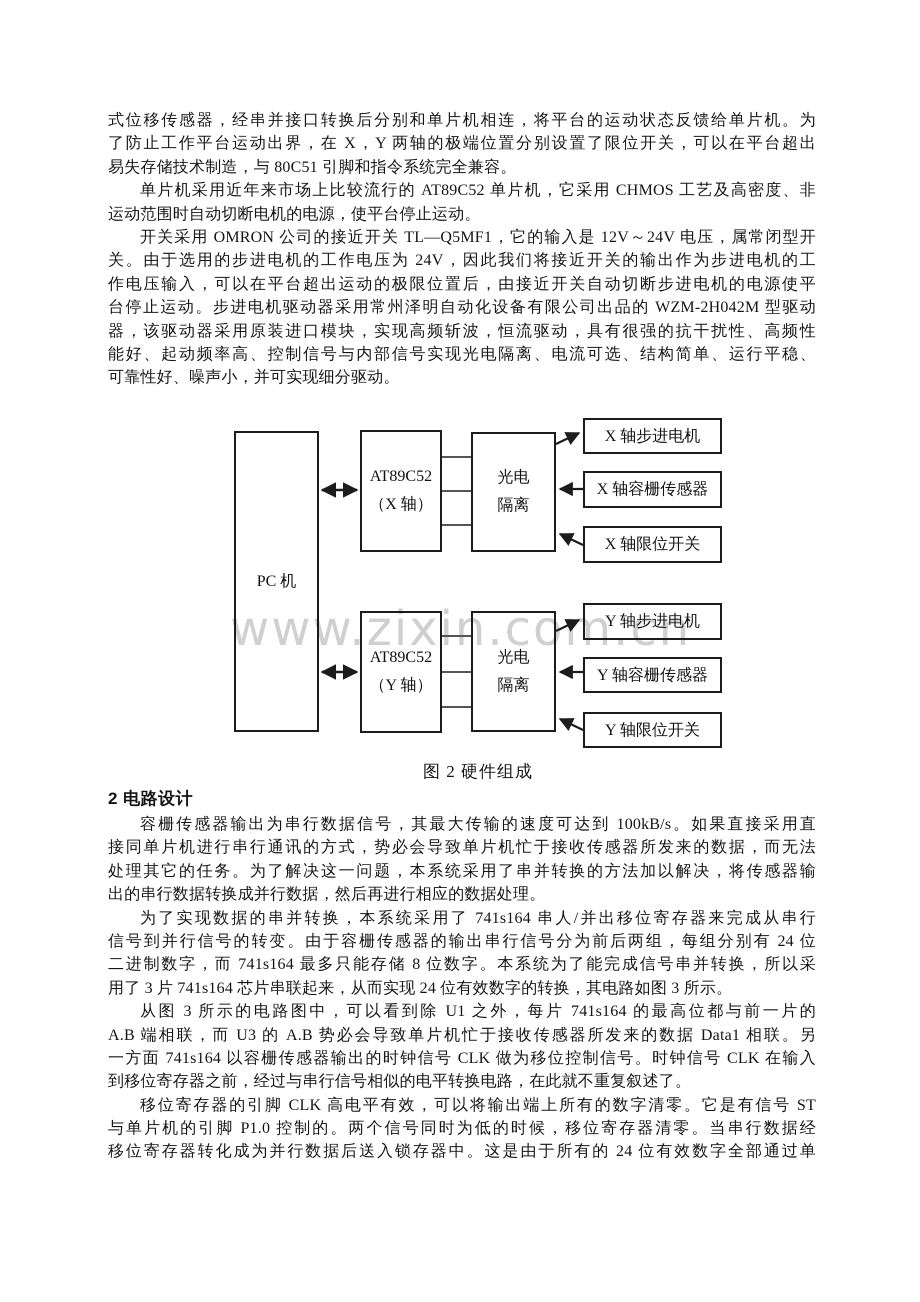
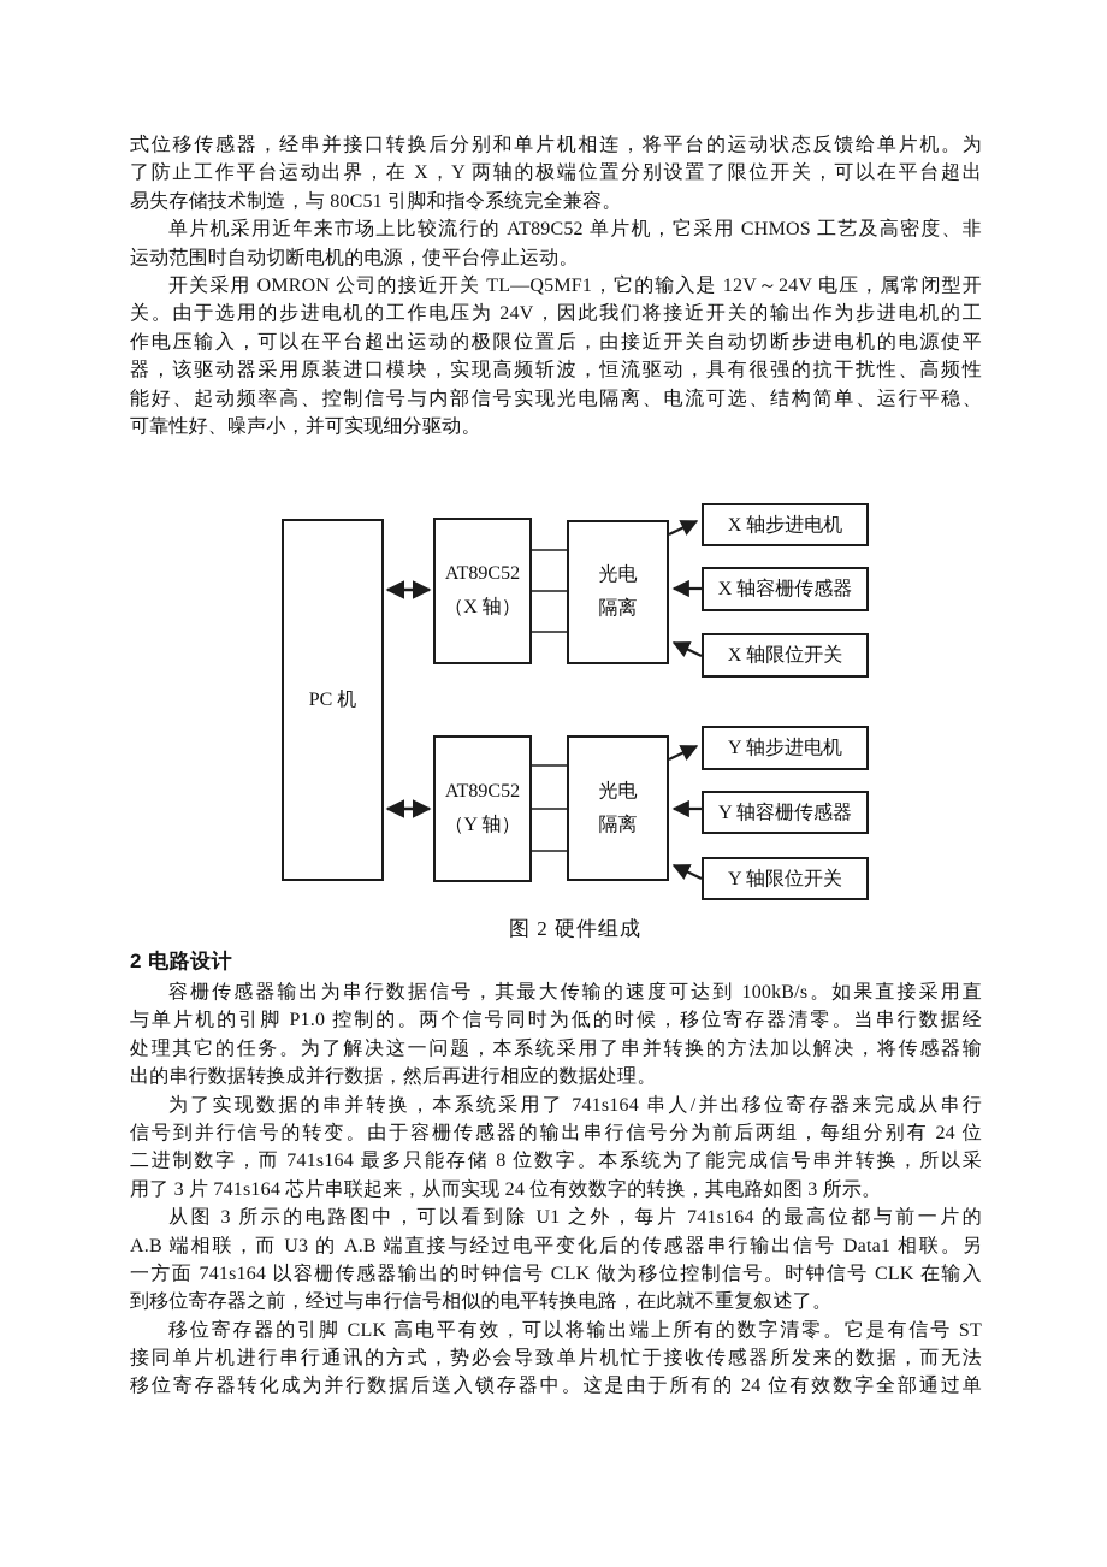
  式位移传感器，经串并接口转换后分别和单片机相连，将平台的运动状态反馈给单片机。为
  了防止工作平台运动出界，在 X，Y 两轴的极端位置分别设置了限位开关，可以在平台超出
  易失存储技术制造，与 80C51 引脚和指令系统完全兼容。
  单片机采用近年来市场上比较流行的 AT89C52 单片机，它采用 CHMOS 工艺及高密度、非
  运动范围时自动切断电机的电源，使平台停止运动。
  开关采用 OMRON 公司的接近开关 TL—Q5MF1，它的输入是 12V～24V 电压，属常闭型开
  关。由于选用的步进电机的工作电压为 24V，因此我们将接近开关的输出作为步进电机的工
  作电压输入，可以在平台超出运动的极限位置后，由接近开关自动切断步进电机的电源使平
- 台停止运动。步进电机驱动器采用常州泽明自动化设备有限公司出品的 WZM-2H042M 型驱动
  器，该驱动器采用原装进口模块，实现高频斩波，恒流驱动，具有很强的抗干扰性、高频性
  能好、起动频率高、控制信号与内部信号实现光电隔离、电流可选、结构简单、运行平稳、
  可靠性好、噪声小，并可实现细分驱动。
  PC 机
  AT89C52
  （X 轴）
  光电
  隔离
  X 轴步进电机
  X 轴容栅传感器
  X 轴限位开关
  AT89C52
  （Y 轴）
  光电
  隔离
  Y 轴步进电机
  Y 轴容栅传感器
  Y 轴限位开关
- www.zixin.com.cn
  图 2 硬件组成
  2 电路设计
  容栅传感器输出为串行数据信号，其最大传输的速度可达到 100kB/s。如果直接采用直
- 接同单片机进行串行通讯的方式，势必会导致单片机忙于接收传感器所发来的数据，而无法
+ 与单片机的引脚 P1.0 控制的。两个信号同时为低的时候，移位寄存器清零。当串行数据经
  处理其它的任务。为了解决这一问题，本系统采用了串并转换的方法加以解决，将传感器输
  出的串行数据转换成并行数据，然后再进行相应的数据处理。
  为了实现数据的串并转换，本系统采用了 741s164 串人/并出移位寄存器来完成从串行
  信号到并行信号的转变。由于容栅传感器的输出串行信号分为前后两组，每组分别有 24 位
  二进制数字，而 741s164 最多只能存储 8 位数字。本系统为了能完成信号串并转换，所以采
  用了 3 片 741s164 芯片串联起来，从而实现 24 位有效数字的转换，其电路如图 3 所示。
  从图 3 所示的电路图中，可以看到除 U1 之外，每片 741s164 的最高位都与前一片的
- A.B 端相联，而 U3 的 A.B 势必会导致单片机忙于接收传感器所发来的数据 Data1 相联。另
+ A.B 端相联，而 U3 的 A.B 端直接与经过电平变化后的传感器串行输出信号 Data1 相联。另
  一方面 741s164 以容栅传感器输出的时钟信号 CLK 做为移位控制信号。时钟信号 CLK 在输入
  到移位寄存器之前，经过与串行信号相似的电平转换电路，在此就不重复叙述了。
  移位寄存器的引脚 CLK 高电平有效，可以将输出端上所有的数字清零。它是有信号 ST
- 与单片机的引脚 P1.0 控制的。两个信号同时为低的时候，移位寄存器清零。当串行数据经
+ 接同单片机进行串行通讯的方式，势必会导致单片机忙于接收传感器所发来的数据，而无法
  移位寄存器转化成为并行数据后送入锁存器中。这是由于所有的 24 位有效数字全部通过单
